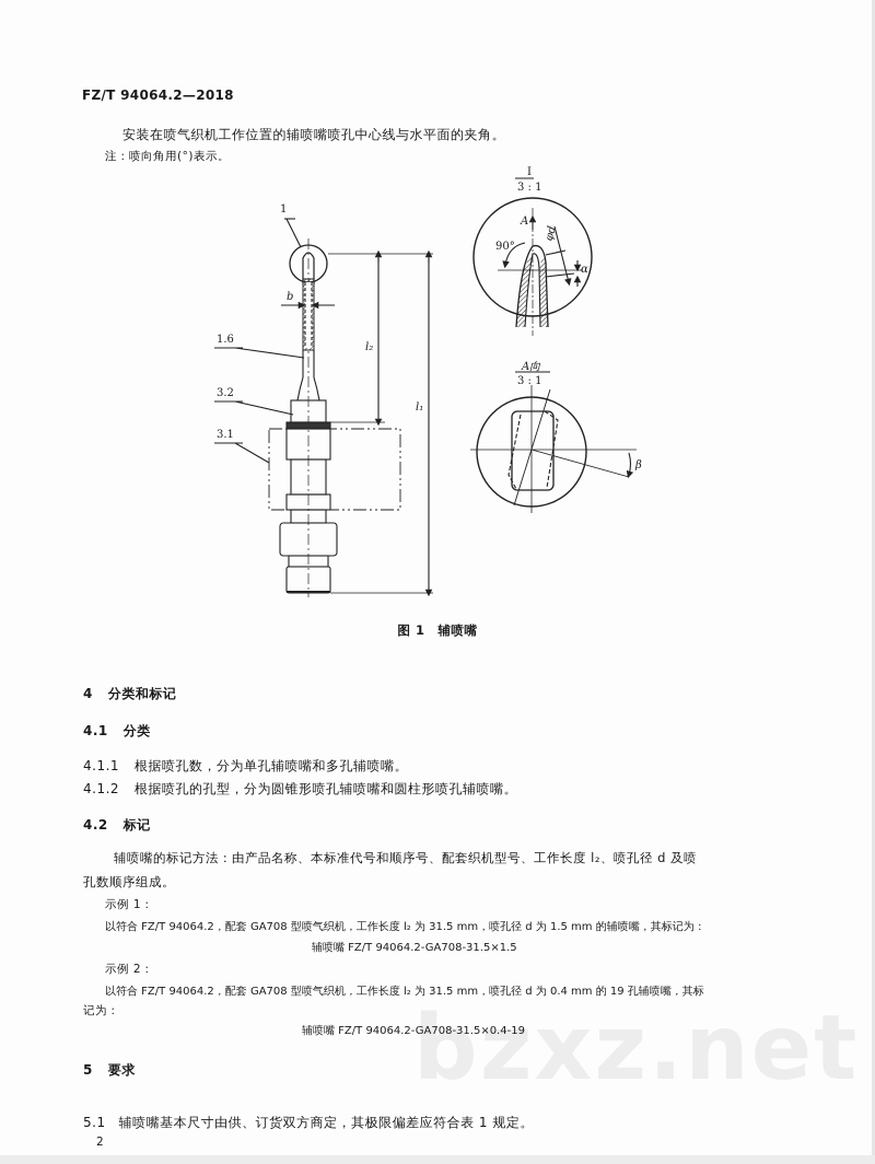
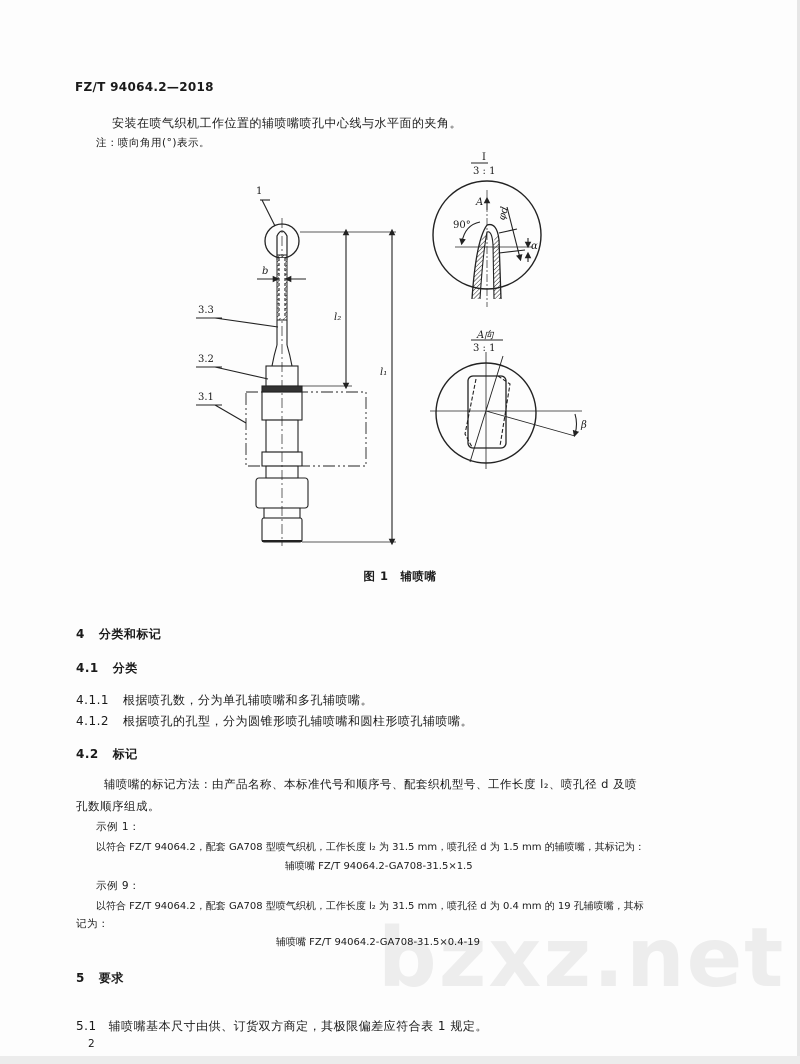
  FZ/T 94064.2—2018
  安装在喷气织机工作位置的辅喷嘴喷孔中心线与水平面的夹角。
  注：喷向角用(°)表示。
  1
- 1.6
+ 3.3
  3.2
  3.1
  b
  l₂
  l₁
  I
  3 : 1
  90°
  A
  α
  A向
  3 : 1
  β
  图 1 辅喷嘴
  4 分类和标记
  4.1 分类
  4.1.1 根据喷孔数，分为单孔辅喷嘴和多孔辅喷嘴。
  4.1.2 根据喷孔的孔型，分为圆锥形喷孔辅喷嘴和圆柱形喷孔辅喷嘴。
  4.2 标记
  辅喷嘴的标记方法：由产品名称、本标准代号和顺序号、配套织机型号、工作长度 l₂、喷孔径 d 及喷
  孔数顺序组成。
  示例 1：
  以符合 FZ/T 94064.2，配套 GA708 型喷气织机，工作长度 l₂ 为 31.5 mm，喷孔径 d 为 1.5 mm 的辅喷嘴，其标记为：
  辅喷嘴 FZ/T 94064.2-GA708-31.5×1.5
- 示例 2：
+ 示例 9：
  以符合 FZ/T 94064.2，配套 GA708 型喷气织机，工作长度 l₂ 为 31.5 mm，喷孔径 d 为 0.4 mm 的 19 孔辅喷嘴，其标
  记为：
  bzxz.net
  辅喷嘴 FZ/T 94064.2-GA708-31.5×0.4-19
  5 要求
  5.1 辅喷嘴基本尺寸由供、订货双方商定，其极限偏差应符合表 1 规定。
  2
